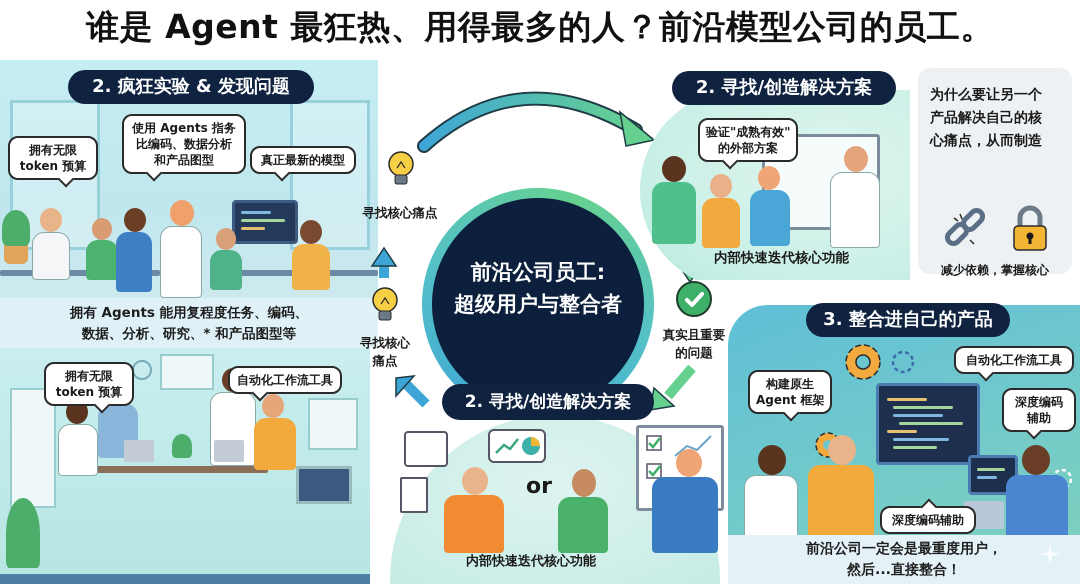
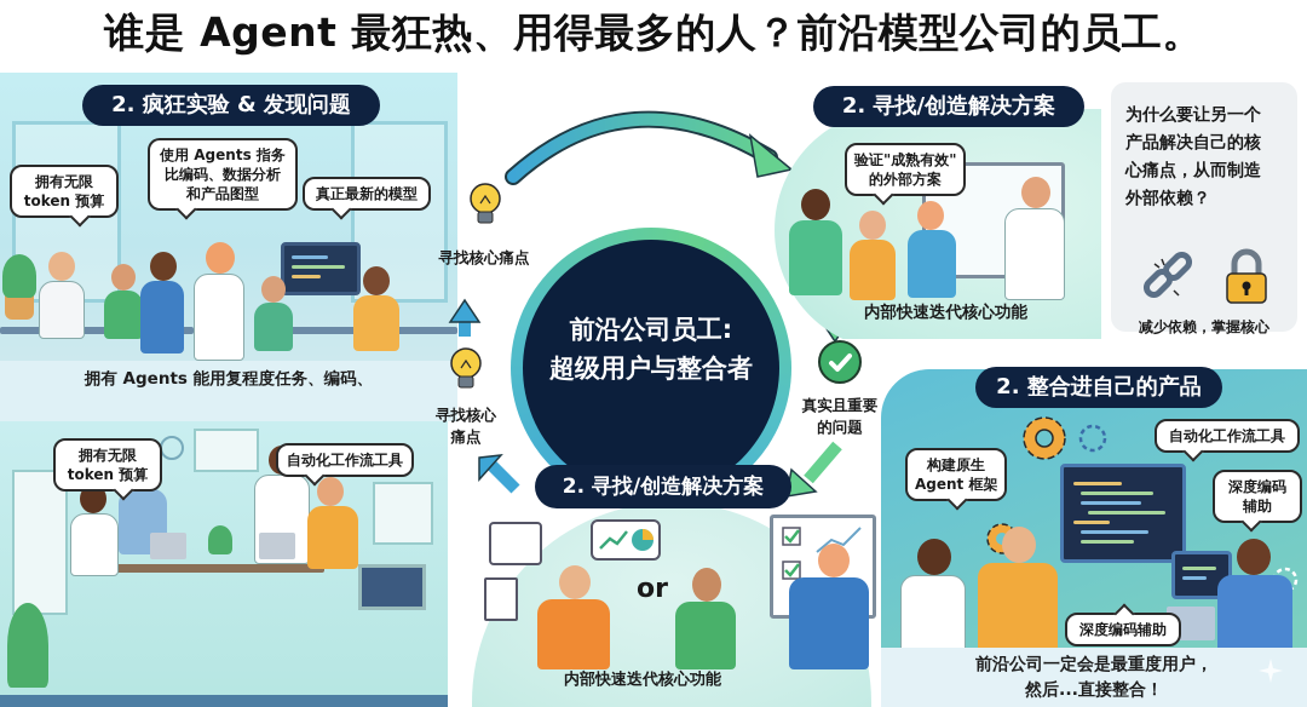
  谁是 Agent 最狂热、用得最多的人？前沿模型公司的员工。
  2. 疯狂实验 & 发现问题
  拥有无限
  token 预算
  使用 Agents 指务
  比编码、数据分析
  和产品图型
  真正最新的模型
  拥有 Agents 能用复程度任务、编码、
- 数据、分析、研究、* 和产品图型等
  拥有无限
  token 预算
  自动化工作流工具
  前沿公司员工:
  超级用户与整合者
  寻找核心痛点
  寻找核心
  痛点
  真实且重要
  的问题
  2. 寻找/创造解决方案
  验证"成熟有效"
  的外部方案
  内部快速迭代核心功能
  为什么要让另一个
  产品解决自己的核
  心痛点，从而制造
+ 外部依赖？
  减少依赖，掌握核心
  2. 寻找/创造解决方案
  or
  内部快速迭代核心功能
- 3. 整合进自己的产品
+ 2. 整合进自己的产品
  构建原生
  Agent 框架
  自动化工作流工具
  深度编码
  辅助
  深度编码辅助
  前沿公司一定会是最重度用户，
  然后...直接整合！
